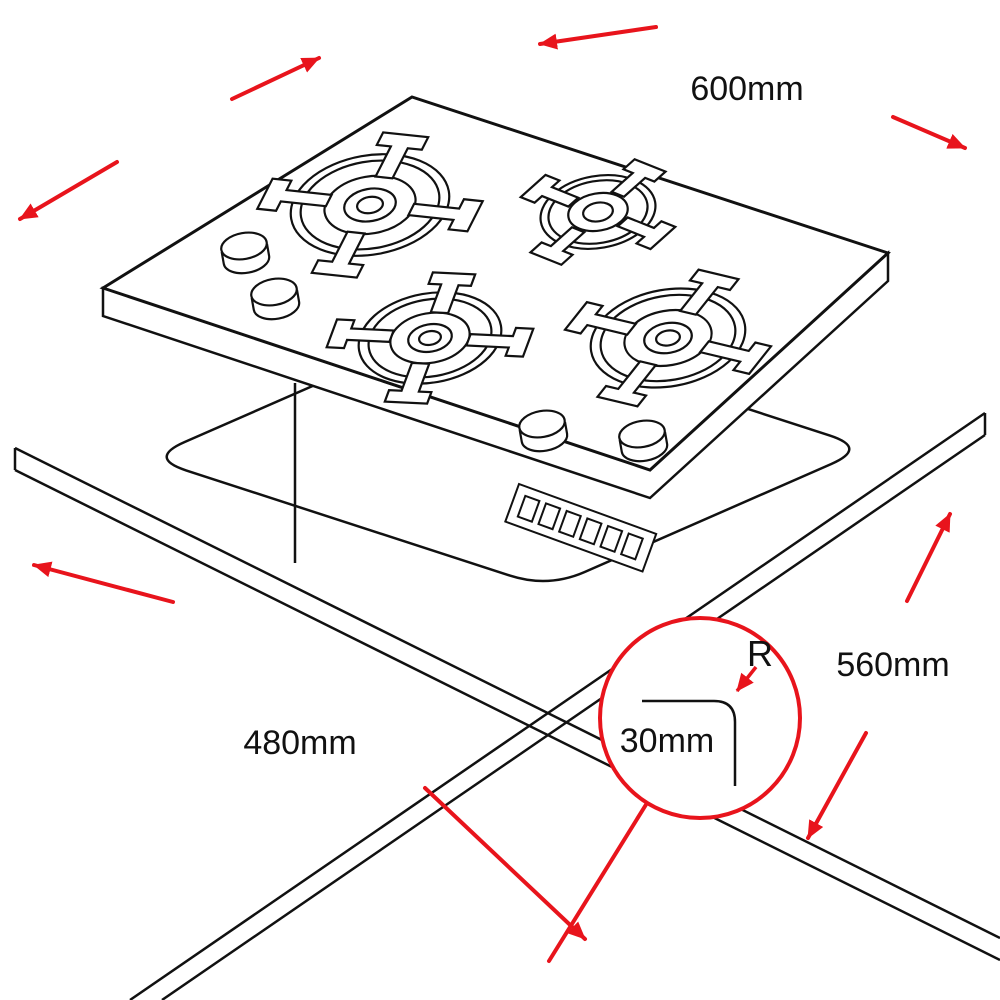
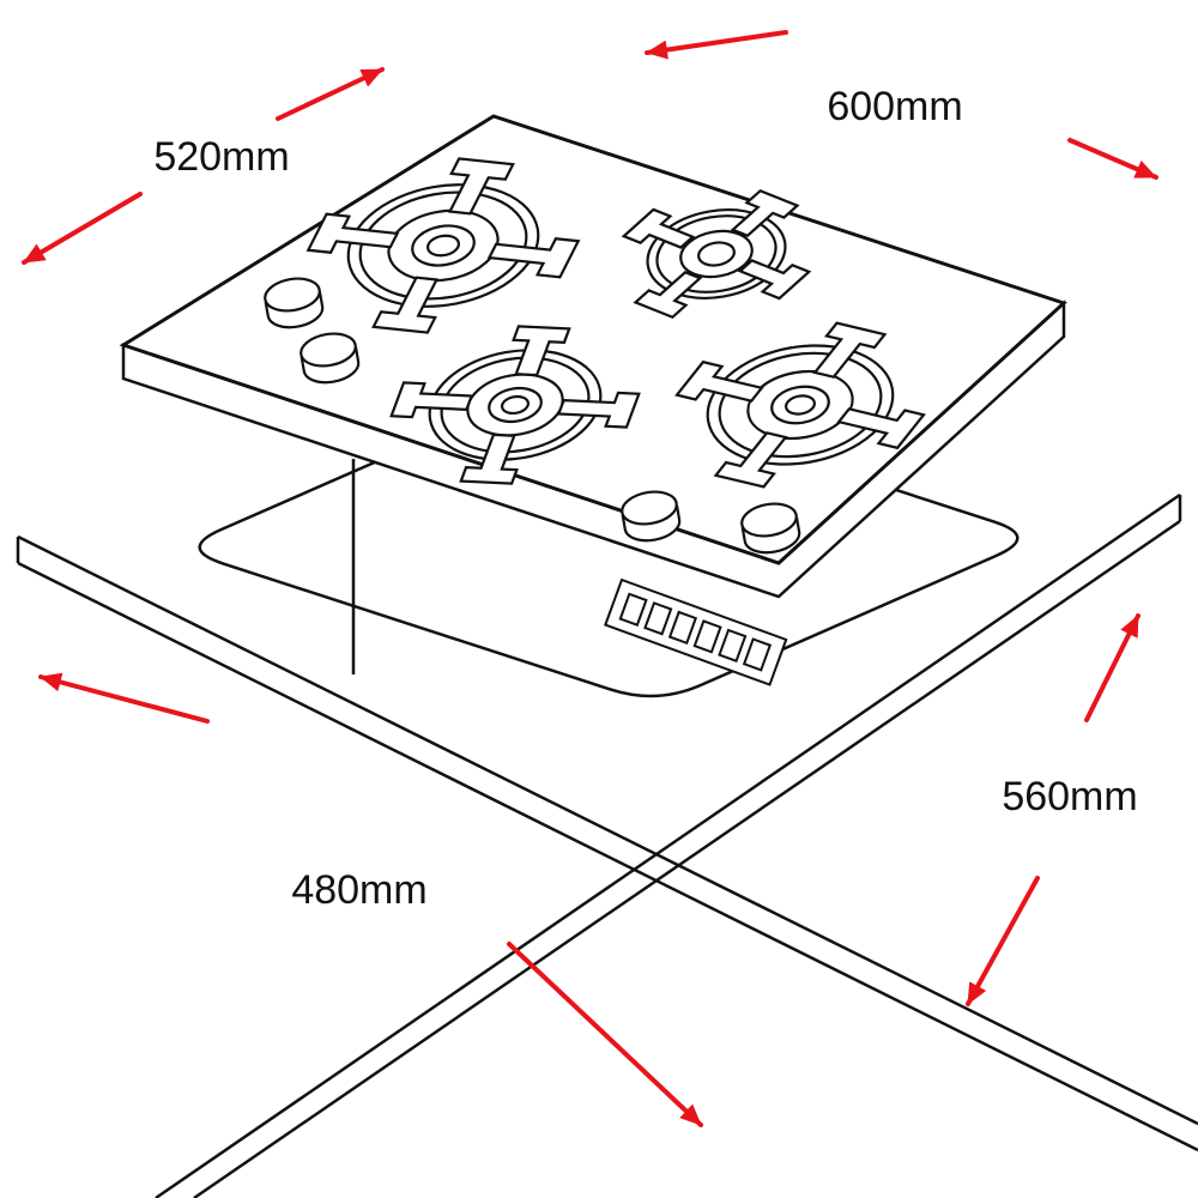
+ 520mm
  600mm
  480mm
  560mm
- R
- 30mm
